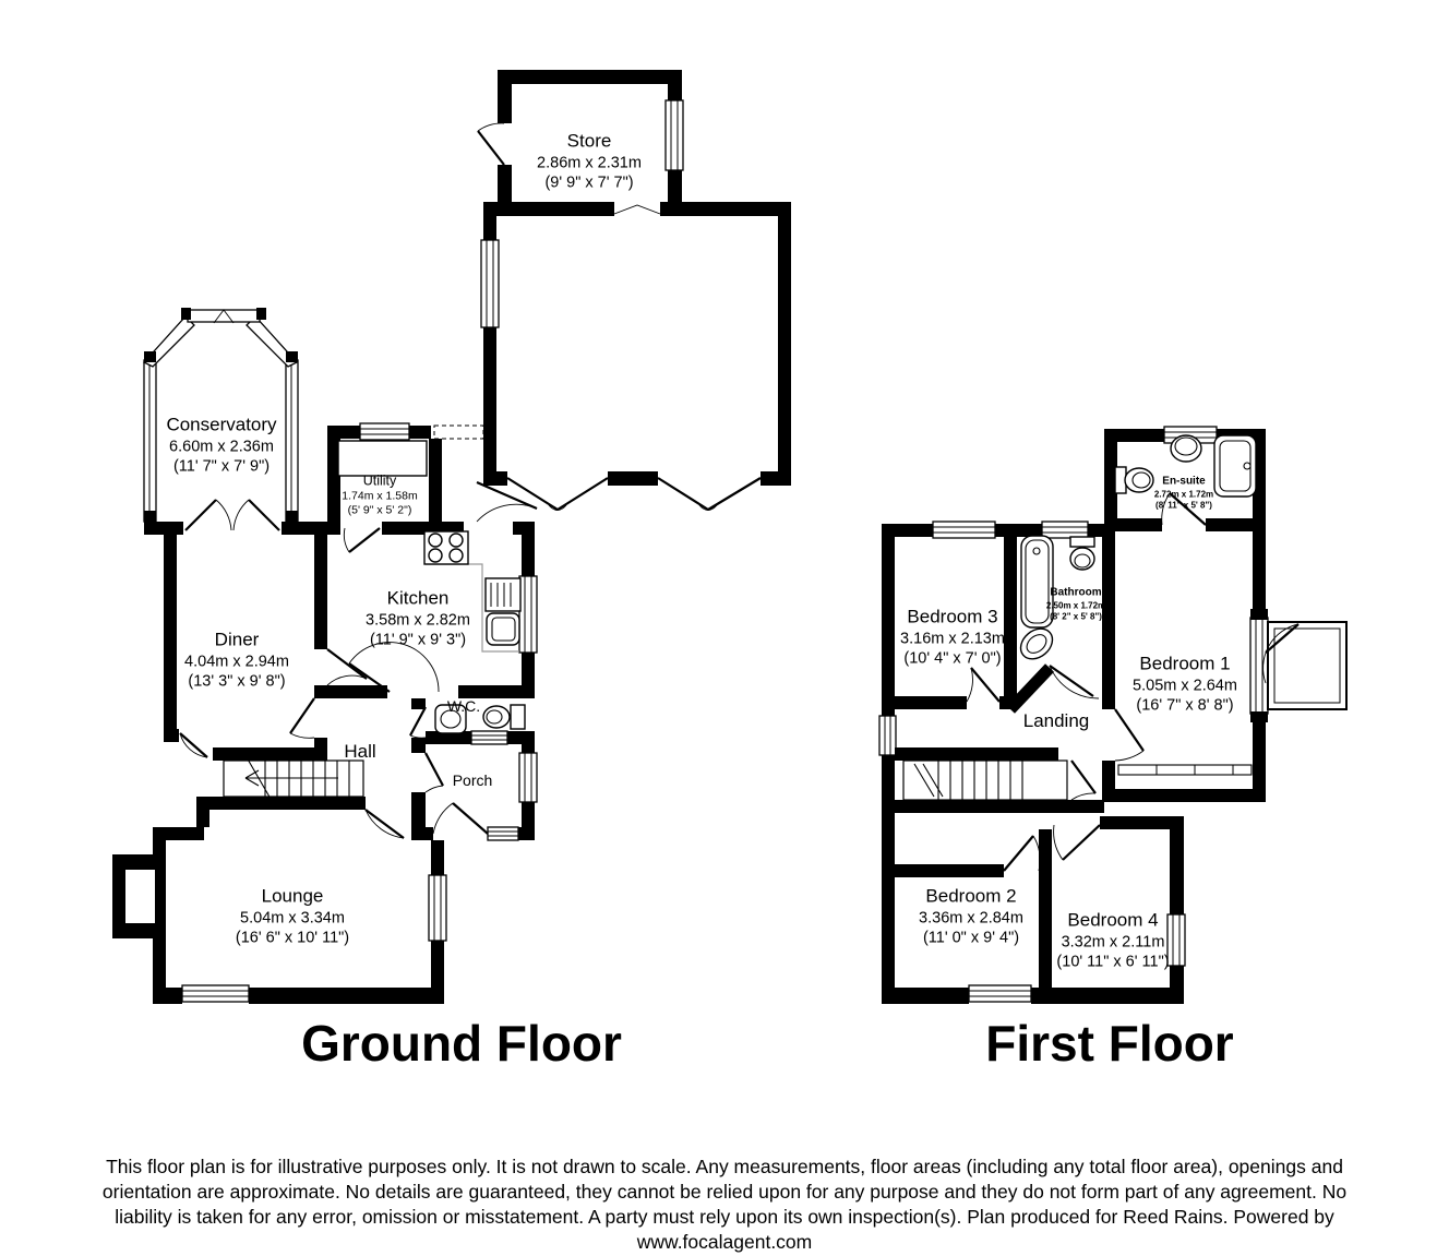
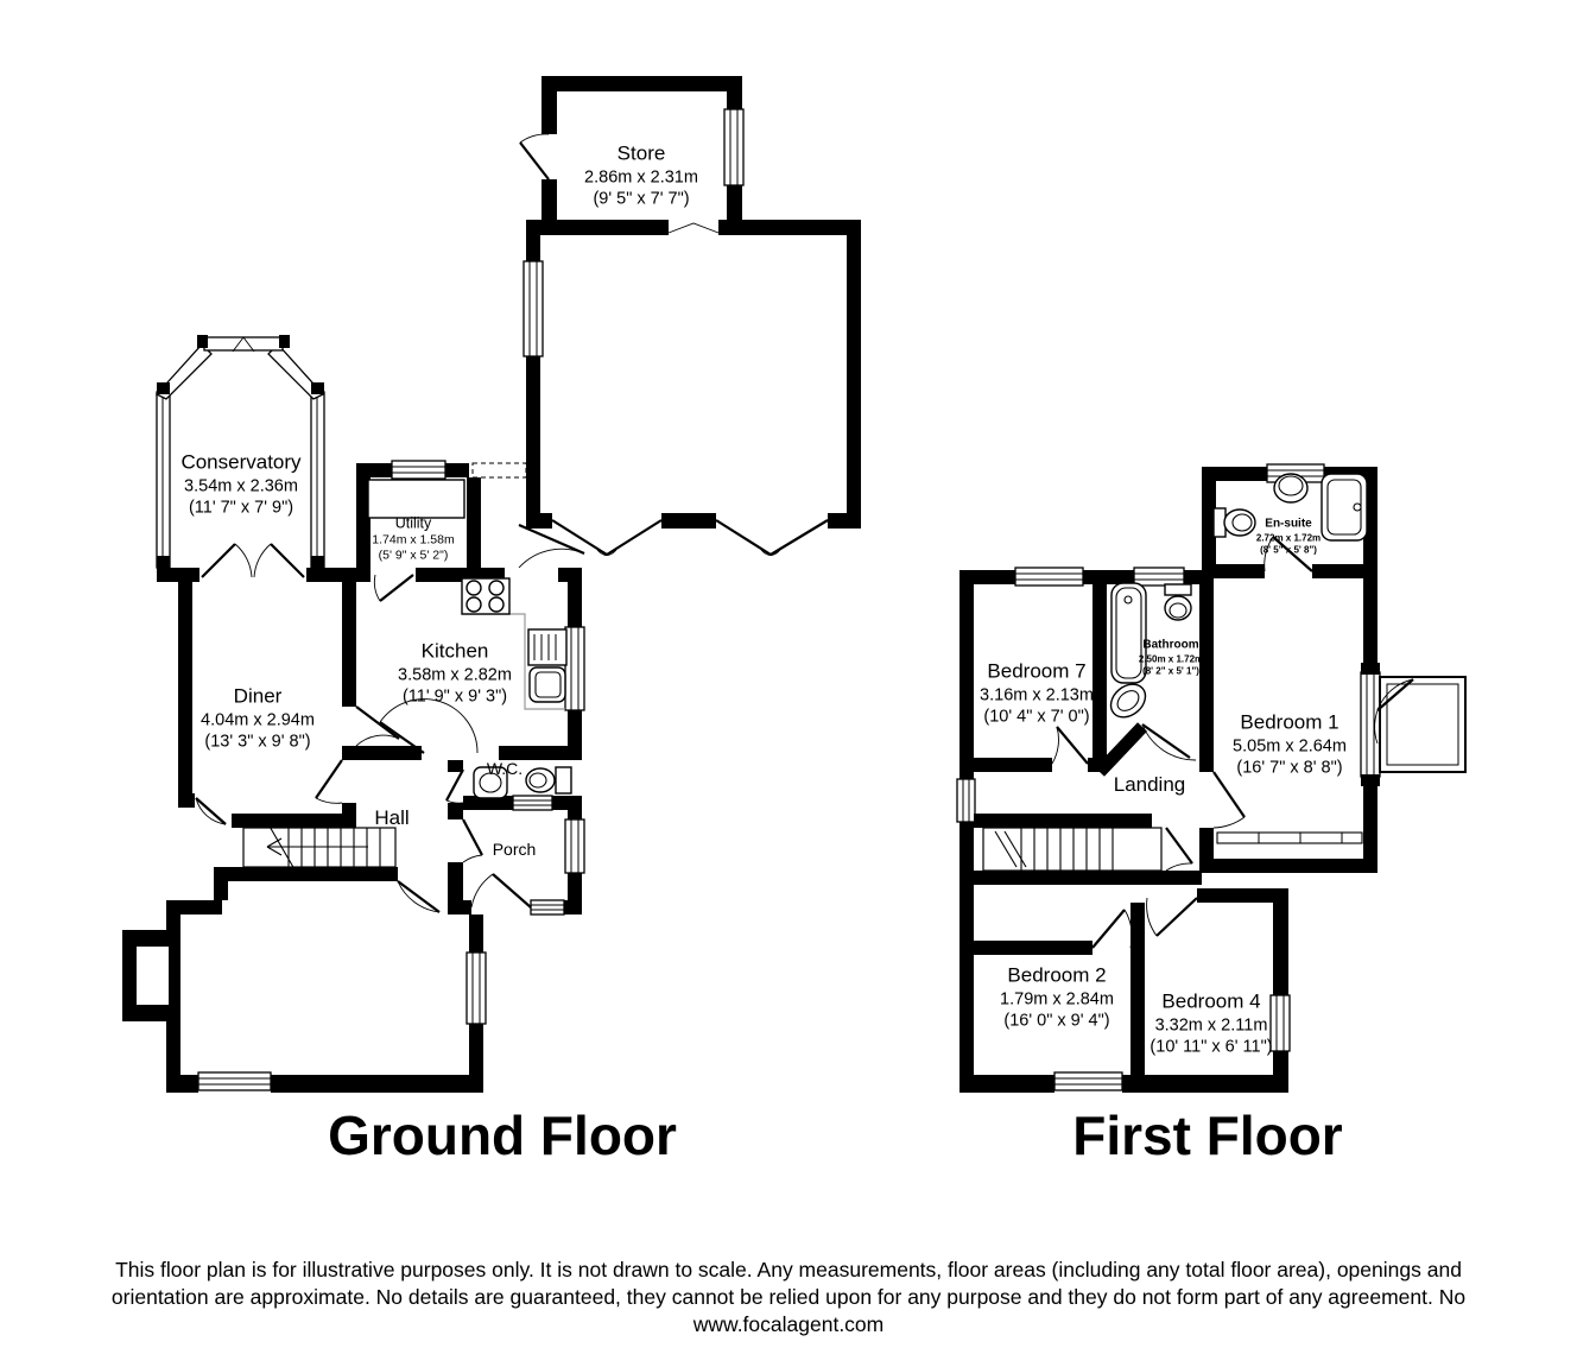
  Store
  2.86m x 2.31m
- (9' 9" x 7' 7")
+ (9' 5" x 7' 7")
  Conservatory
- 6.60m x 2.36m
+ 3.54m x 2.36m
  (11' 7" x 7' 9")
  Utility
  1.74m x 1.58m
  (5' 9" x 5' 2")
  Kitchen
  3.58m x 2.82m
  (11' 9" x 9' 3")
  Diner
  4.04m x 2.94m
  (13' 3" x 9' 8")
  W.C.
  Hall
  Porch
- Lounge
- 5.04m x 3.34m
- (16' 6" x 10' 11")
- Bedroom 3
+ Bedroom 7
  3.16m x 2.13m
  (10' 4" x 7' 0")
  Bathroom
  2.50m x 1.72m
- (8' 2" x 5' 8")
+ (8' 2" x 5' 1")
  En-suite
  2.72m x 1.72m
- (8' 11" x 5' 8")
+ (8' 5" x 5' 8")
  Bedroom 1
  5.05m x 2.64m
  (16' 7" x 8' 8")
  Landing
  Bedroom 2
- 3.36m x 2.84m
+ 1.79m x 2.84m
- (11' 0" x 9' 4")
+ (16' 0" x 9' 4")
  Bedroom 4
  3.32m x 2.11m
  (10' 11" x 6' 11")
  Ground Floor
  First Floor
  This floor plan is for illustrative purposes only. It is not drawn to scale. Any measurements, floor areas (including any total floor area), openings and
  orientation are approximate. No details are guaranteed, they cannot be relied upon for any purpose and they do not form part of any agreement. No
- liability is taken for any error, omission or misstatement. A party must rely upon its own inspection(s). Plan produced for Reed Rains. Powered by
  www.focalagent.com
